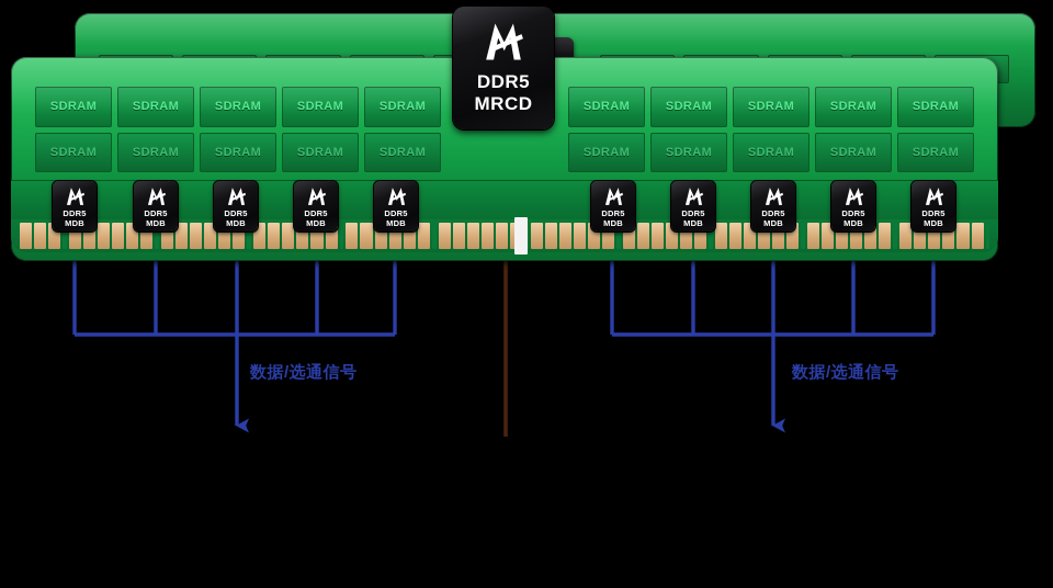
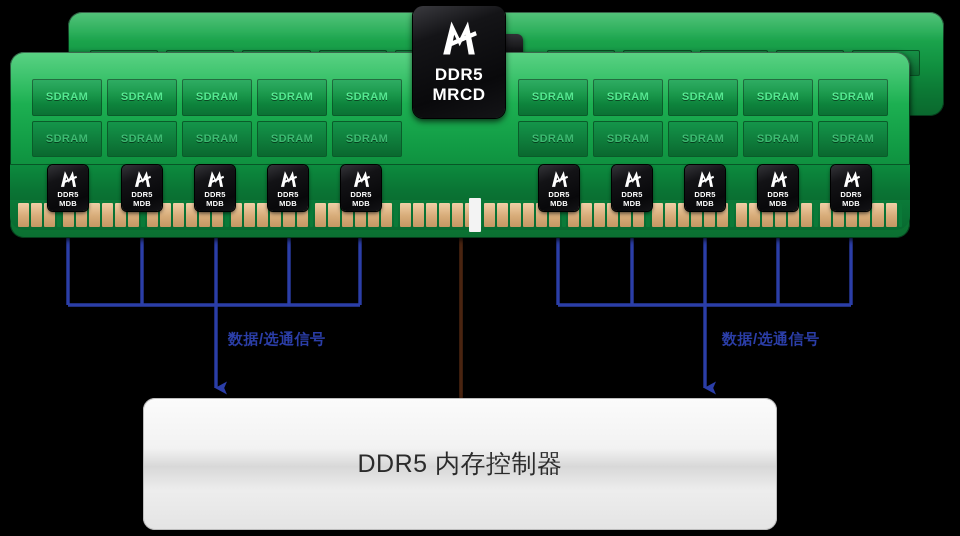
  DDR5
  MRCD
  DDR5
  MDB
  DDR5
  MDB
  DDR5
  MDB
  DDR5
  MDB
  DDR5
  MDB
  DDR5
  MDB
  DDR5
  MDB
  DDR5
  MDB
  DDR5
  MDB
  DDR5
  MDB
  数据/选通信号
  数据/选通信号
+ DDR5 内存控制器
